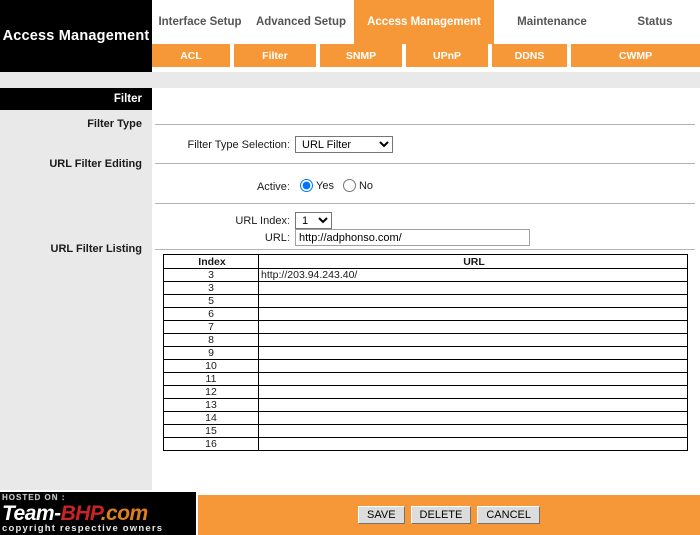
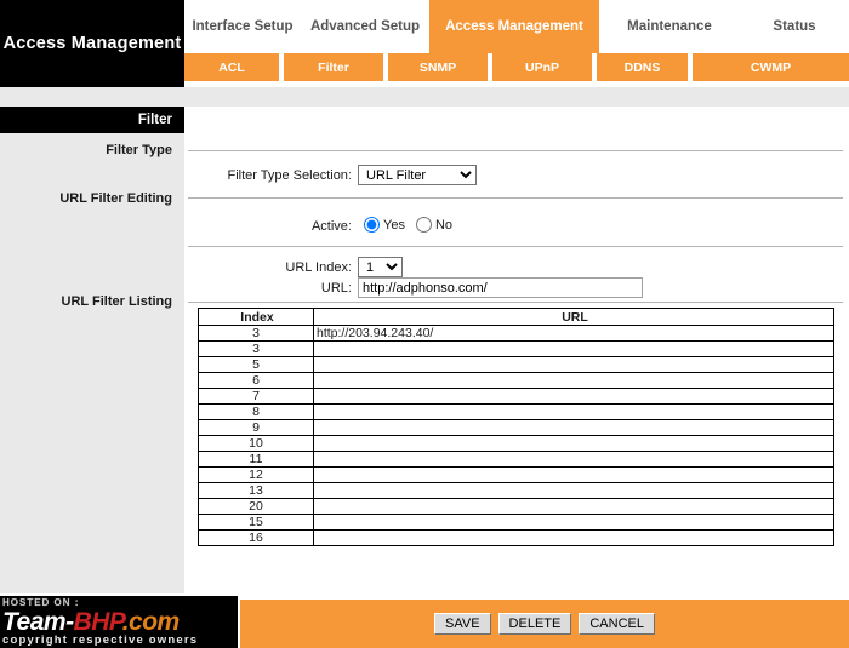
  Access Management
  Interface Setup
  Advanced Setup
  Access Management
  Maintenance
  Status
  ACL
  Filter
  SNMP
  UPnP
  DDNS
  CWMP
  Filter
  Filter Type
  URL Filter Editing
  URL Filter Listing
  Filter Type Selection:
  URL Filter
  Active:
  Yes
  No
  URL Index:
  1
  URL:
  http://adphonso.com/
  Index	URL
  3	http://203.94.243.40/
  3
  5
  6
  7
  8
  9
  10
  11
  12
  13
- 14
+ 20
  15
  16
  SAVE
  DELETE
  CANCEL
  HOSTED ON :
  Team-BHP.com
  copyright respective owners
